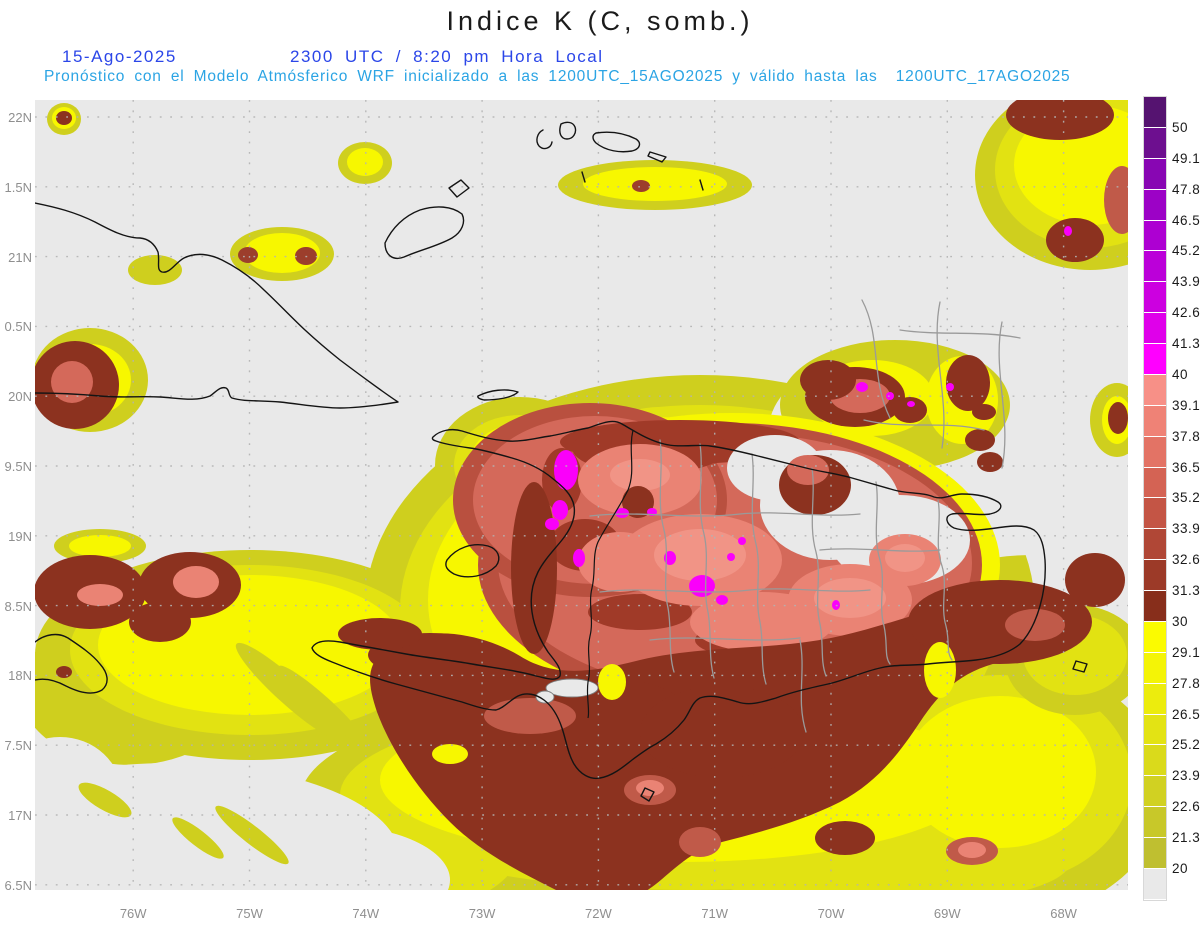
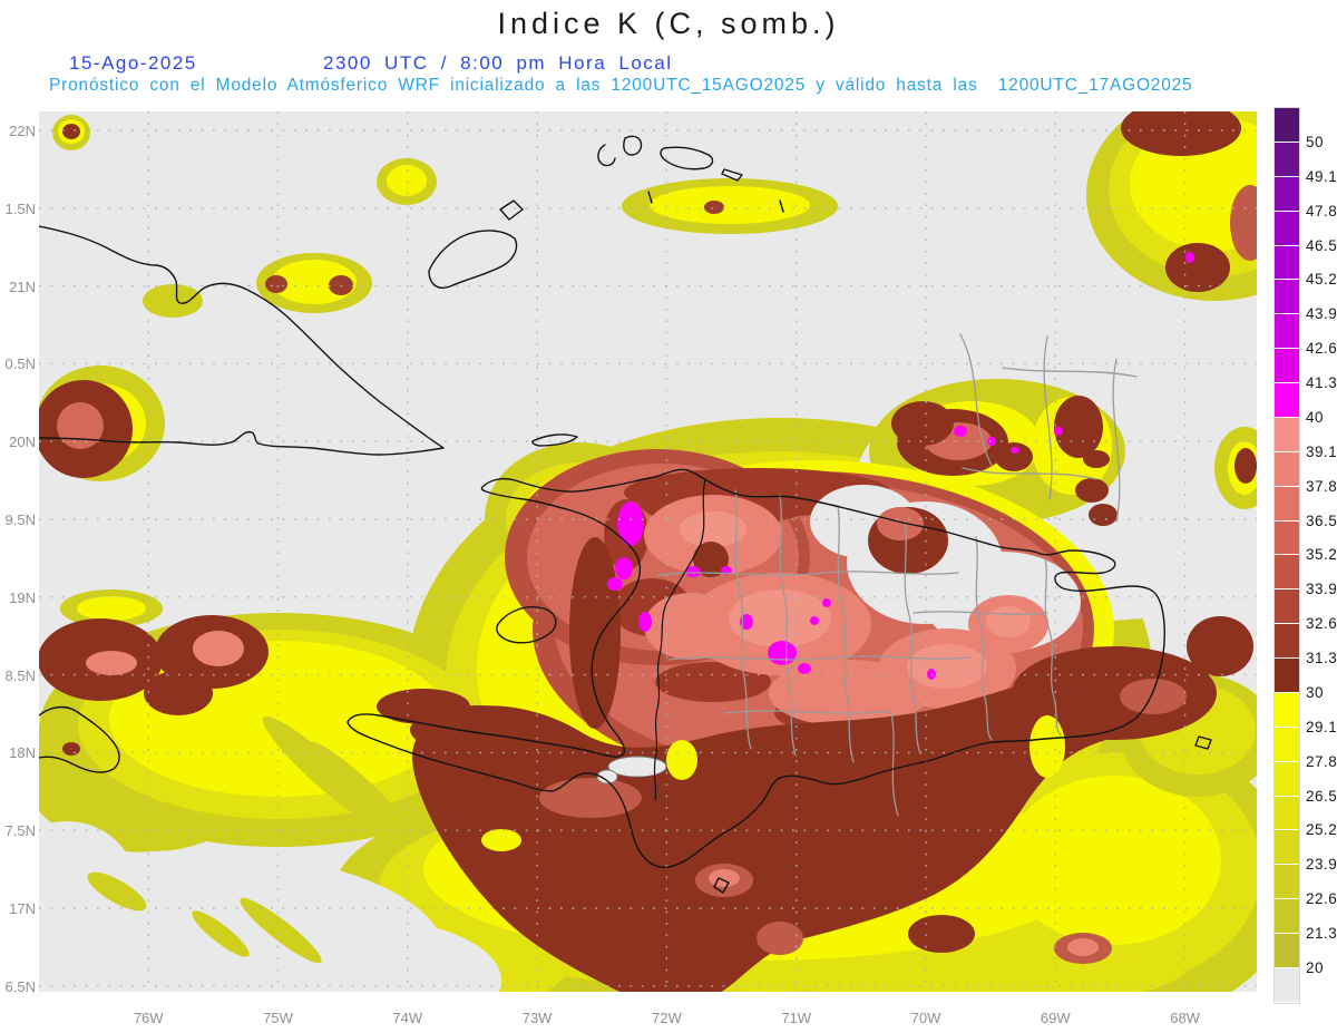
  Indice K (C, somb.)
  15-Ago-2025
- 2300 UTC / 8:20 pm Hora Local
+ 2300 UTC / 8:00 pm Hora Local
  Pronóstico con el Modelo Atmósferico WRF inicializado a las 1200UTC_15AGO2025 y válido hasta las 1200UTC_17AGO2025
  22N
  1.5N
  21N
  0.5N
  20N
  9.5N
  19N
  8.5N
  18N
  7.5N
  17N
  6.5N
  76W
  75W
  74W
  73W
  72W
  71W
  70W
  69W
  68W
  50
  49.1
  47.8
  46.5
  45.2
  43.9
  42.6
  41.3
  40
  39.1
  37.8
  36.5
  35.2
  33.9
  32.6
  31.3
  30
  29.1
  27.8
  26.5
  25.2
  23.9
  22.6
  21.3
  20
